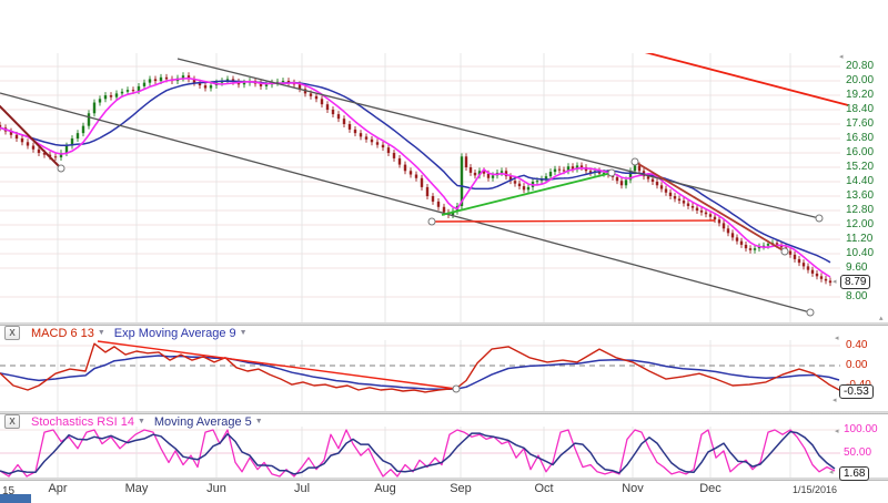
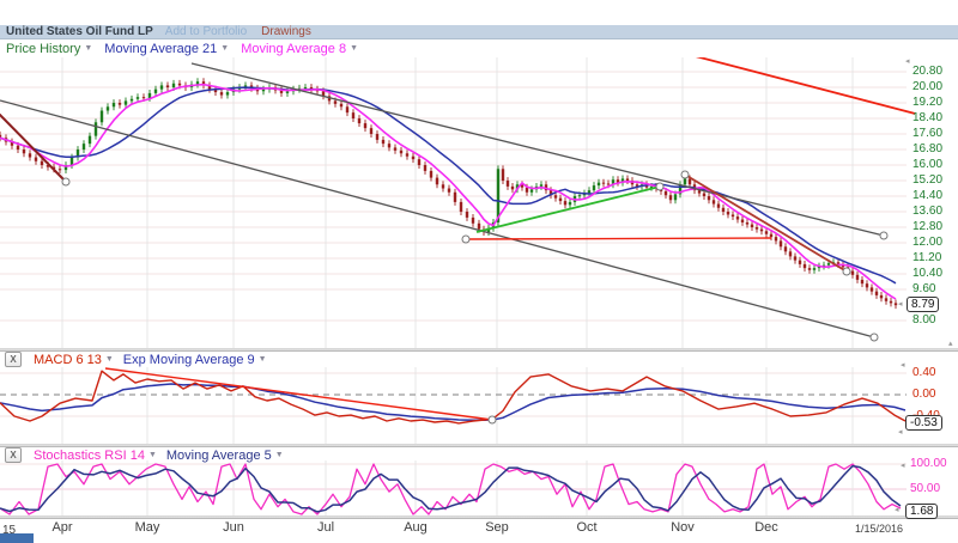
+ United States Oil Fund LP
+ Add to Portfolio
+ Drawings
+ Price History
+ Moving Average 21
+ Moving Average 8
  X
  MACD 6 13
  Exp Moving Average 9
  X
  Stochastics RSI 14
  Moving Average 5
  20.80
  20.00
  19.20
  18.40
  17.60
  16.80
  16.00
  15.20
  14.40
  13.60
  12.80
  12.00
  11.20
  10.40
  9.60
  8.00
  8.79
  0.40
  0.00
  -0.53
  100.00
  50.00
  1.68
  Apr
  May
  Jun
  Jul
  Aug
  Sep
  Oct
  Nov
  Dec
  15
  1/15/2016
